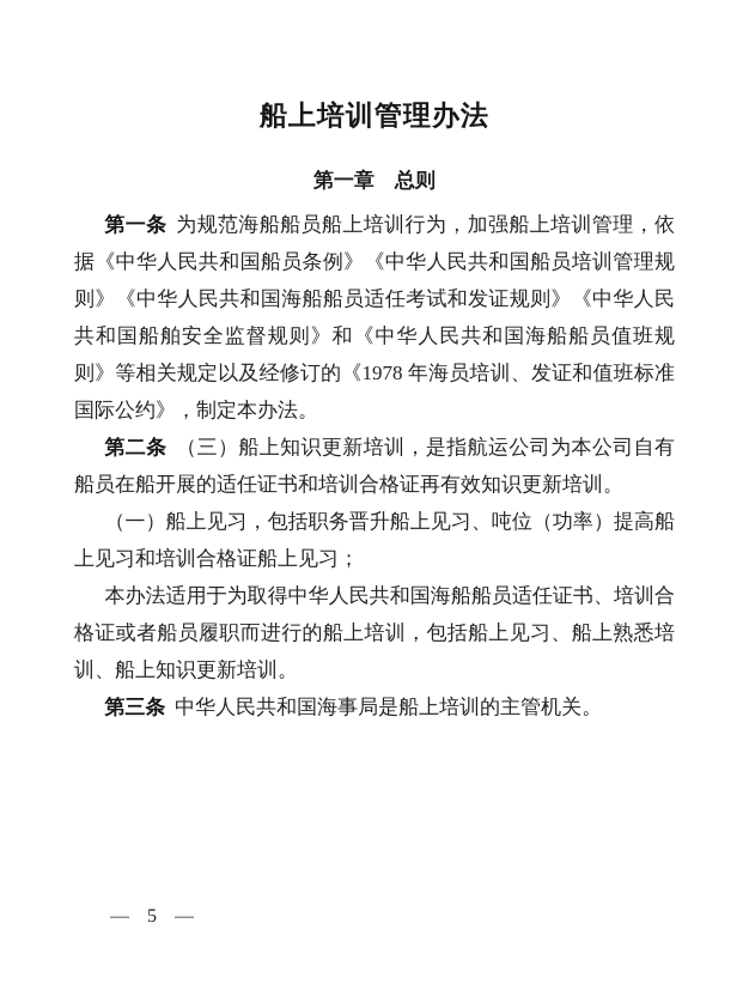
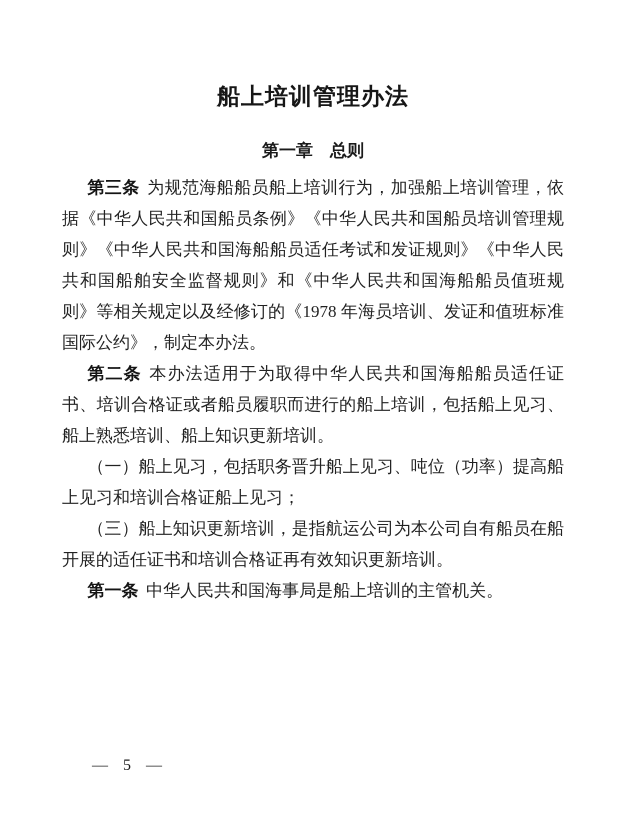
  船上培训管理办法
  第一章 总则
- 第一条 为规范海船船员船上培训行为，加强船上培训管理，依据《中华人民共和国船员条例》《中华人民共和国船员培训管理规则》《中华人民共和国海船船员适任考试和发证规则》《中华人民共和国船舶安全监督规则》和《中华人民共和国海船船员值班规则》等相关规定以及经修订的《1978 年海员培训、发证和值班标准国际公约》，制定本办法。
+ 第三条 为规范海船船员船上培训行为，加强船上培训管理，依据《中华人民共和国船员条例》《中华人民共和国船员培训管理规则》《中华人民共和国海船船员适任考试和发证规则》《中华人民共和国船舶安全监督规则》和《中华人民共和国海船船员值班规则》等相关规定以及经修订的《1978 年海员培训、发证和值班标准国际公约》，制定本办法。
- 第二条 （三）船上知识更新培训，是指航运公司为本公司自有船员在船开展的适任证书和培训合格证再有效知识更新培训。
+ 第二条 本办法适用于为取得中华人民共和国海船船员适任证书、培训合格证或者船员履职而进行的船上培训，包括船上见习、船上熟悉培训、船上知识更新培训。
  （一）船上见习，包括职务晋升船上见习、吨位（功率）提高船上见习和培训合格证船上见习；
- 本办法适用于为取得中华人民共和国海船船员适任证书、培训合格证或者船员履职而进行的船上培训，包括船上见习、船上熟悉培训、船上知识更新培训。
+ （三）船上知识更新培训，是指航运公司为本公司自有船员在船开展的适任证书和培训合格证再有效知识更新培训。
- 第三条 中华人民共和国海事局是船上培训的主管机关。
+ 第一条 中华人民共和国海事局是船上培训的主管机关。
  —
  5
  —
